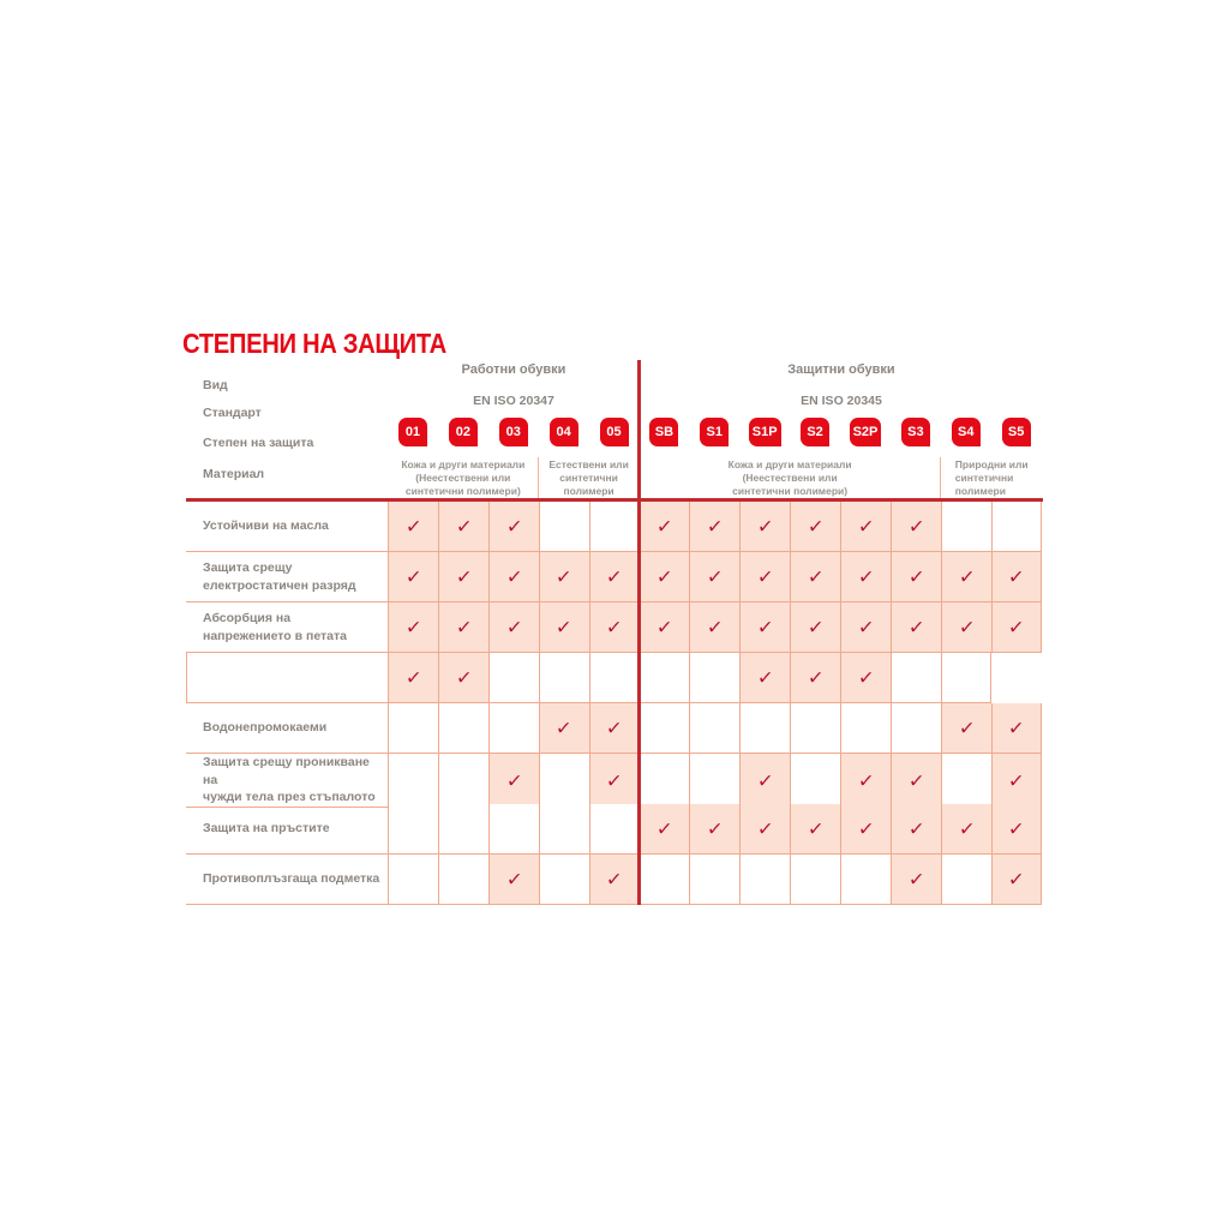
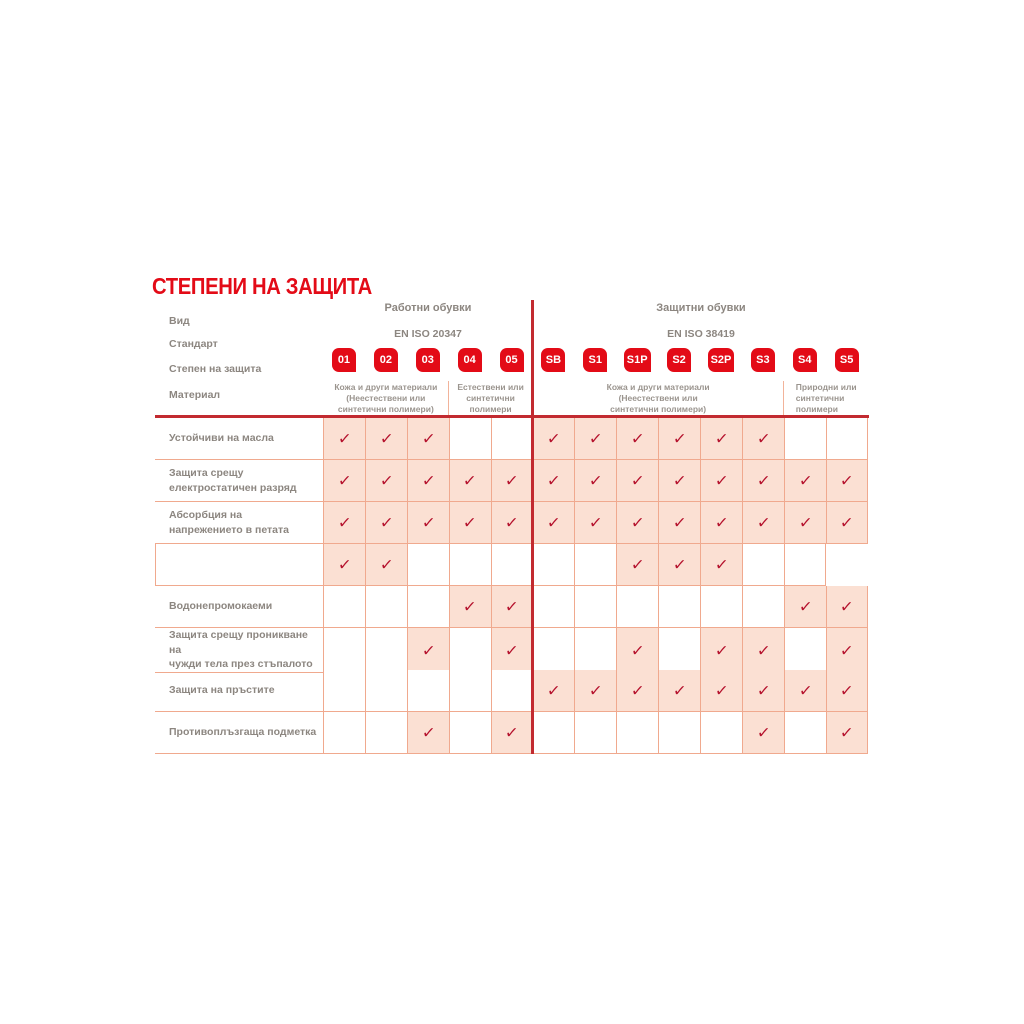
  СТЕПЕНИ НА ЗАЩИТА
  Вид
  Стандарт
  Степен на защита
  Материал
  Работни обувки
  EN ISO 20347
  Защитни обувки
- EN ISO 20345
+ EN ISO 38419
  01
  02
  03
  04
  05
  SB
  S1
  S1P
  S2
  S2P
  S3
  S4
  S5
  Кожа и други материали
  (Неестествени или
  синтетични полимери)
  Естествени или
  синтетични
  полимери
  Кожа и други материали
  (Неестествени или
  синтетични полимери)
  Природни или
  синтетични
  полимери
  Устойчиви на масла
  Защита срещу
  електростатичен разряд
  Абсорбция на
  напрежението в петата
  Водонепромокаеми
  Защита срещу проникване на
  чужди тела през стъпалото
  Защита на пръстите
  Противоплъзгаща подметка
